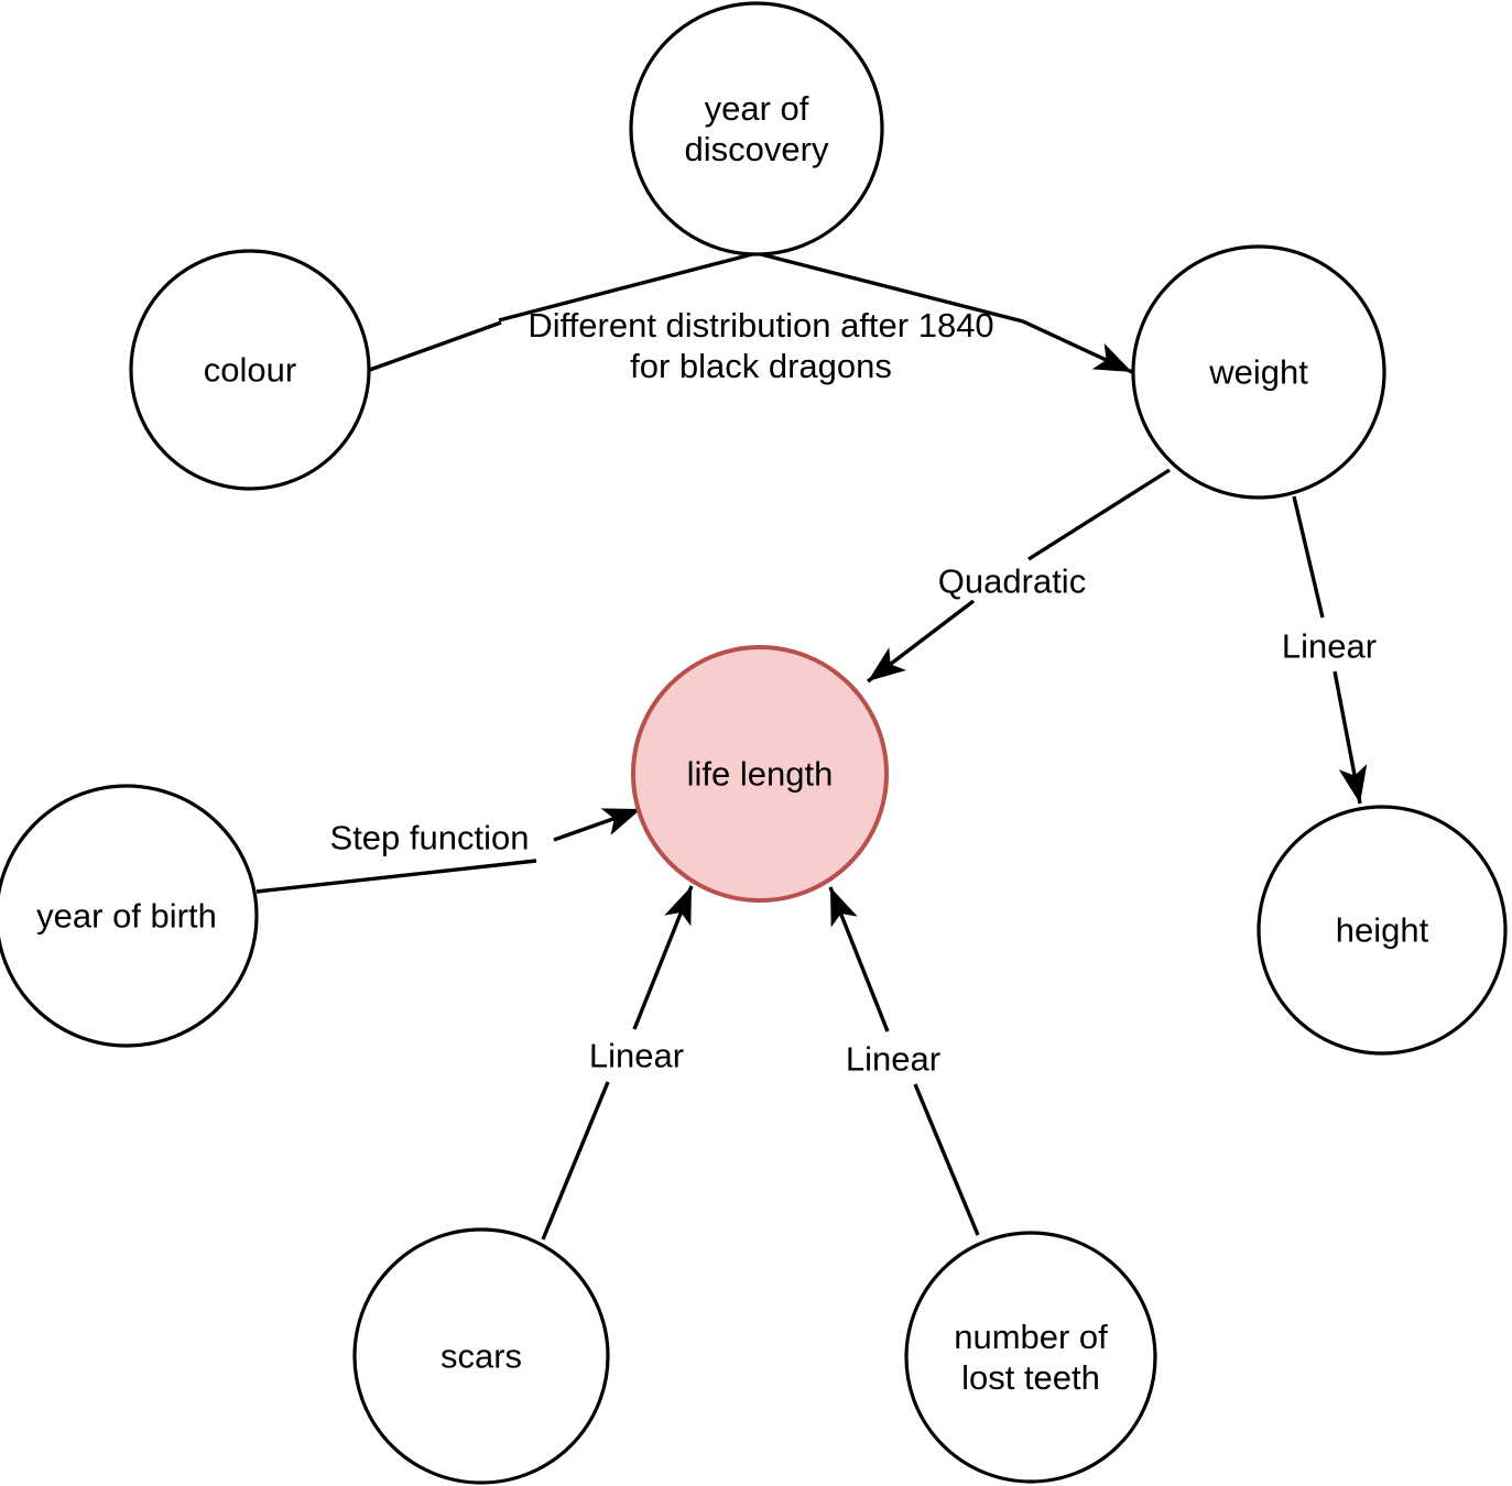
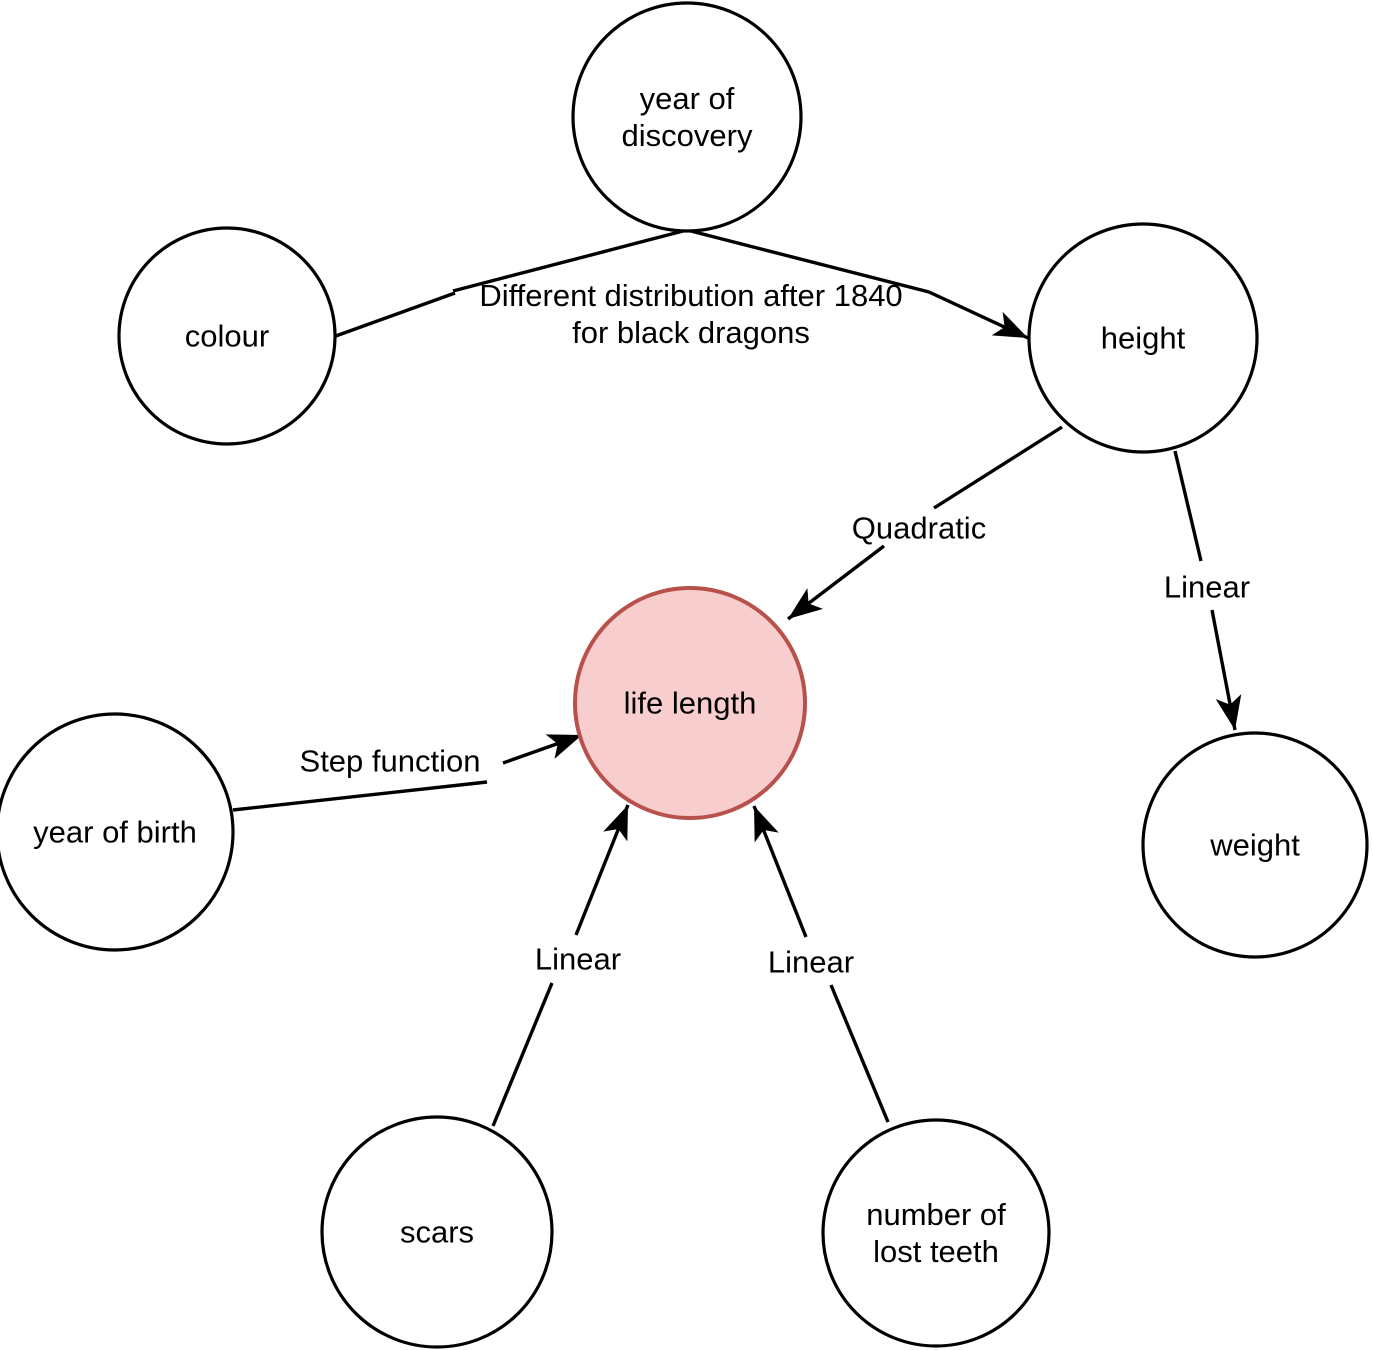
  year of
  discovery
  colour
- weight
+ height
  life length
  year of birth
- height
+ weight
  scars
  number of
  lost teeth
  Different distribution after 1840
  for black dragons
  Quadratic
  Linear
  Step function
  Linear
  Linear
